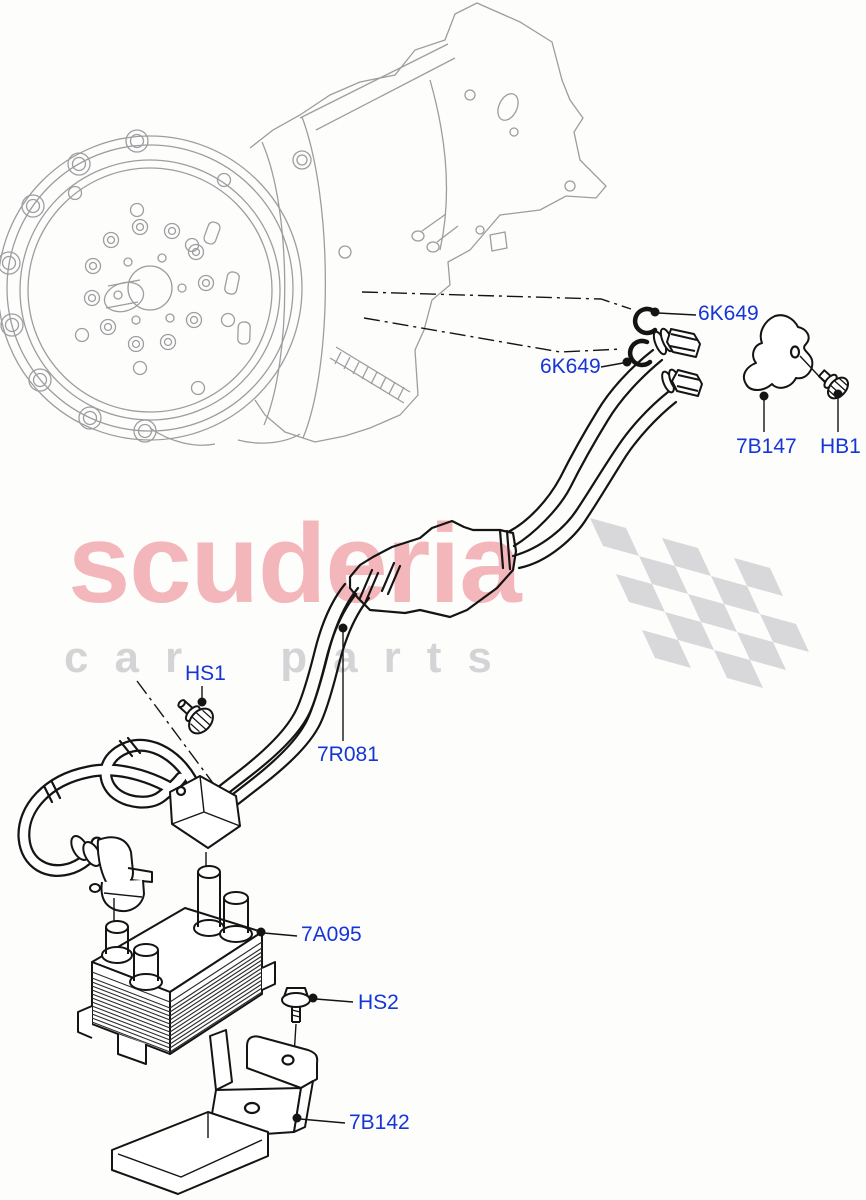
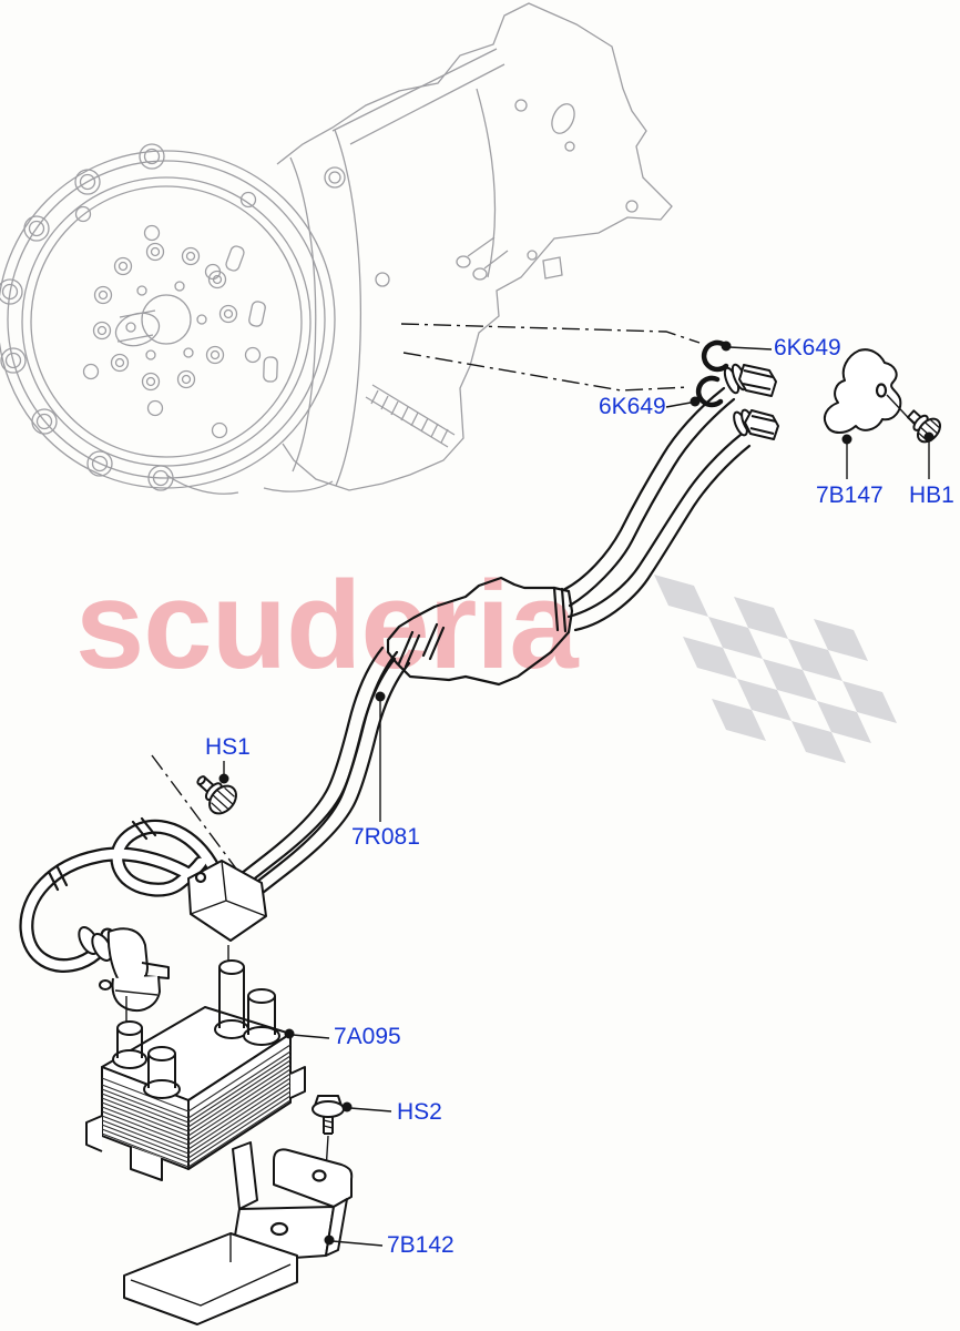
  scuderia
- car parts
  6K649
  6K649
  7B147
  HB1
  HS1
  7R081
  7A095
  HS2
  7B142
